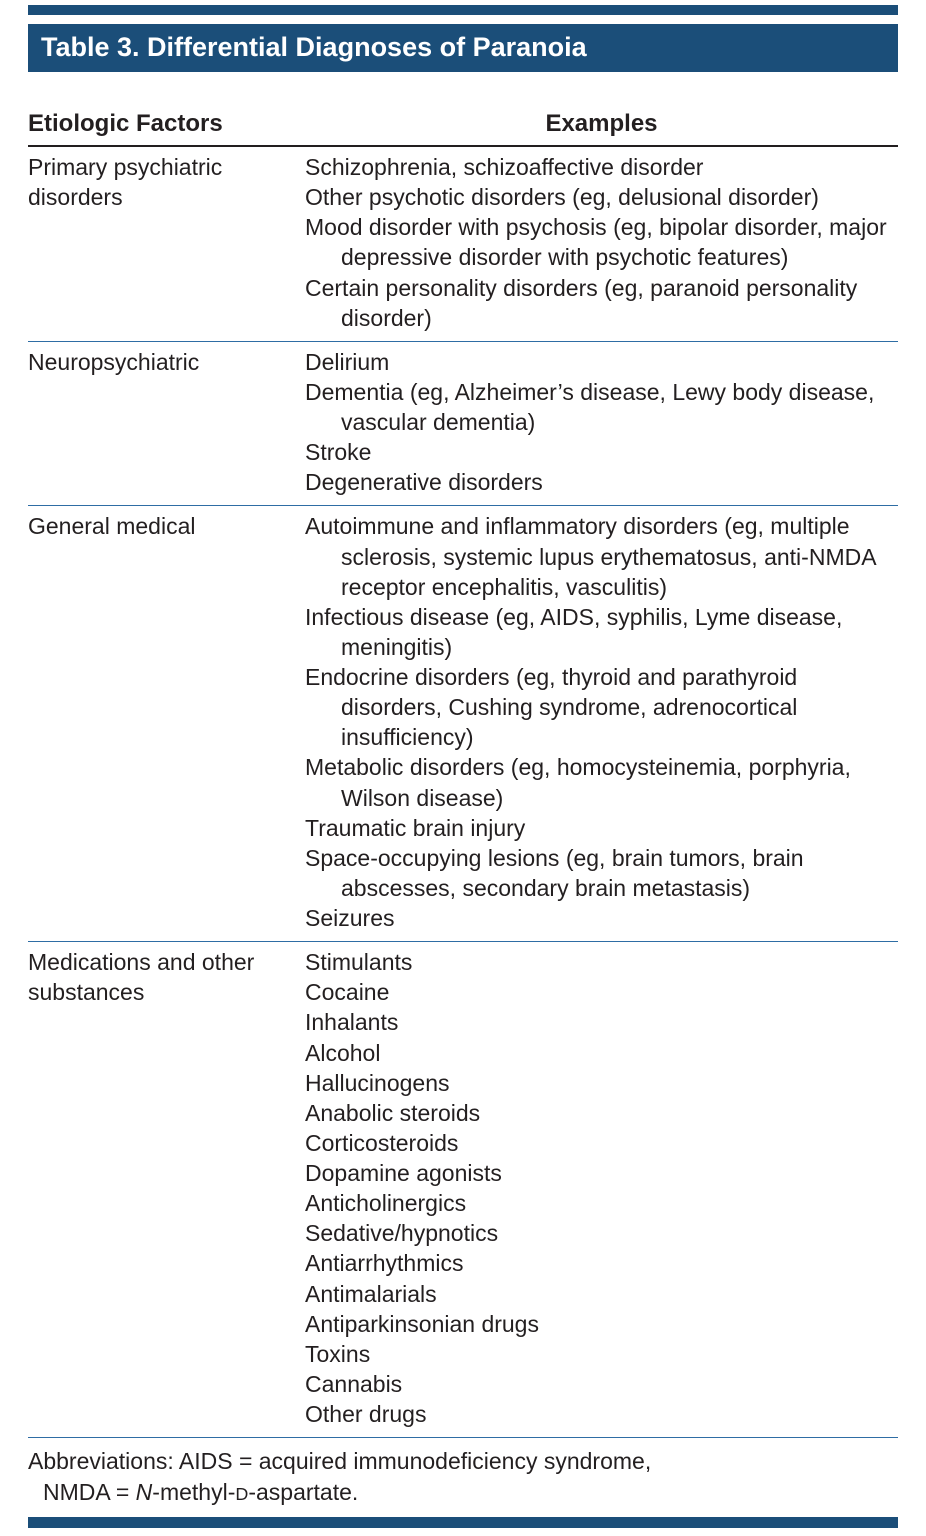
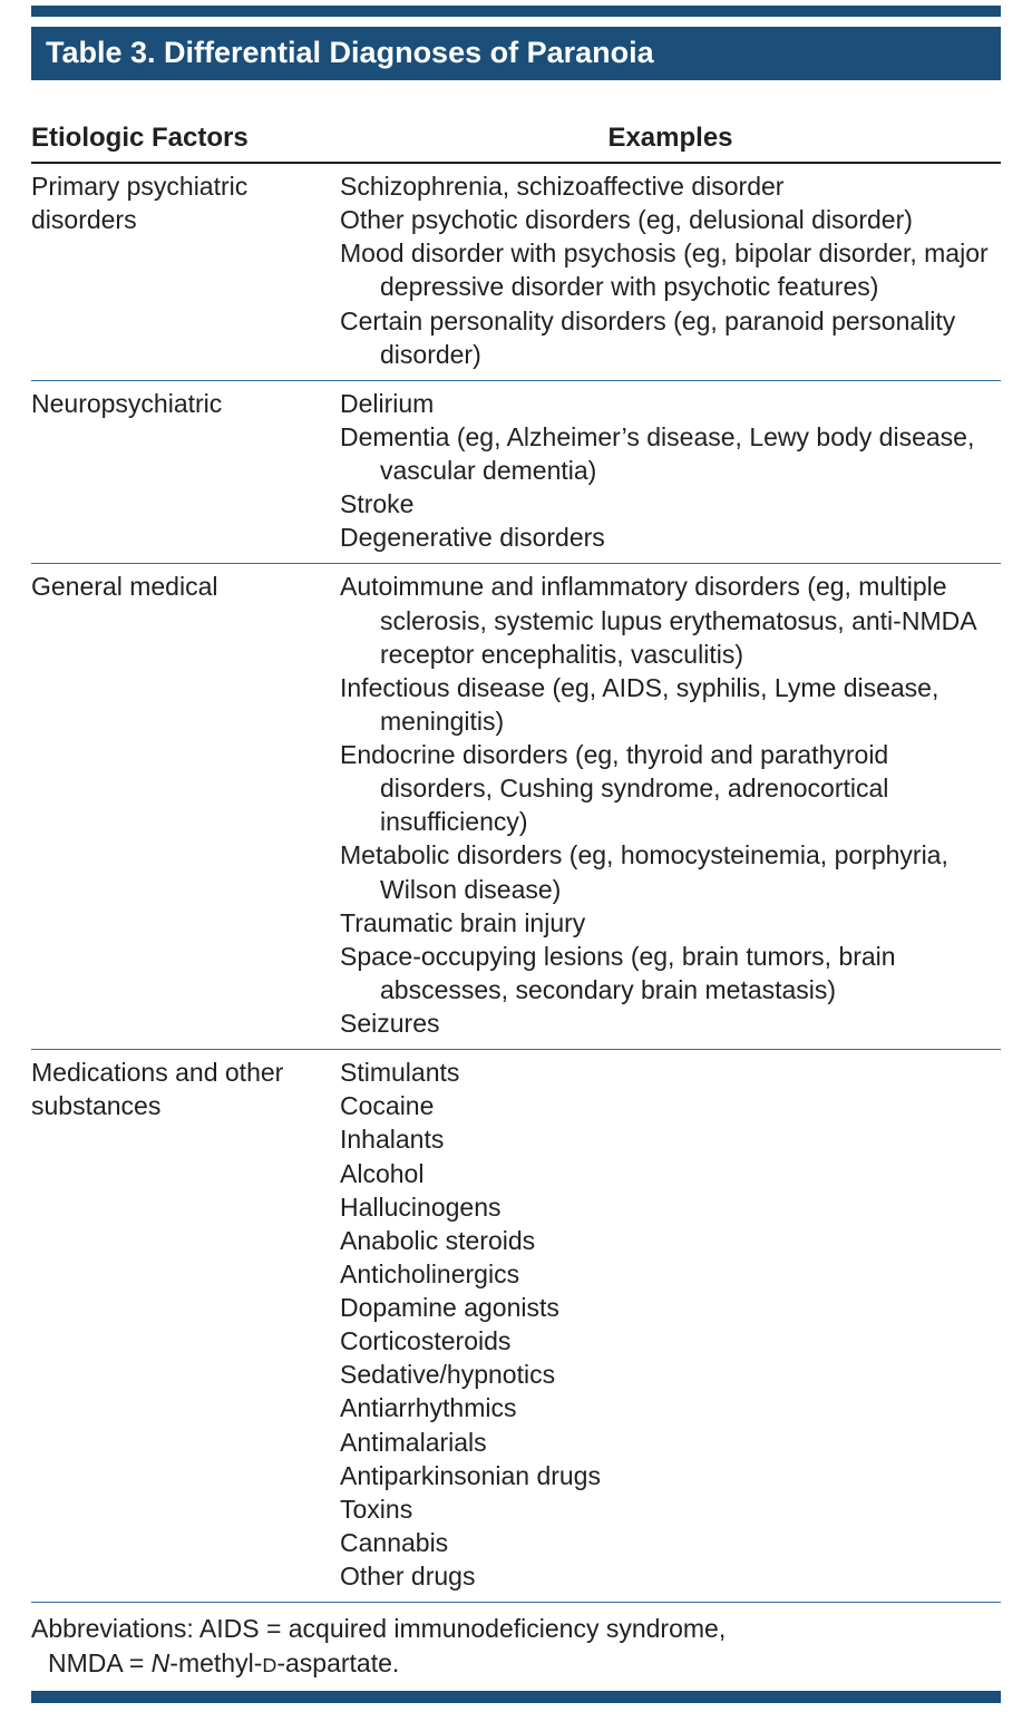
  Table 3. Differential Diagnoses of Paranoia
  Etiologic Factors
  Examples
  Primary psychiatric disorders
  Schizophrenia, schizoaffective disorder
  Other psychotic disorders (eg, delusional disorder)
  Mood disorder with psychosis (eg, bipolar disorder, major depressive disorder with psychotic features)
  Certain personality disorders (eg, paranoid personality disorder)
  Neuropsychiatric
  Delirium
  Dementia (eg, Alzheimer’s disease, Lewy body disease, vascular dementia)
  Stroke
  Degenerative disorders
  General medical
  Autoimmune and inflammatory disorders (eg, multiple sclerosis, systemic lupus erythematosus, anti-NMDA receptor encephalitis, vasculitis)
  Infectious disease (eg, AIDS, syphilis, Lyme disease, meningitis)
  Endocrine disorders (eg, thyroid and parathyroid disorders, Cushing syndrome, adrenocortical insufficiency)
  Metabolic disorders (eg, homocysteinemia, porphyria, Wilson disease)
  Traumatic brain injury
  Space-occupying lesions (eg, brain tumors, brain abscesses, secondary brain metastasis)
  Seizures
  Medications and other substances
  Stimulants
  Cocaine
  Inhalants
  Alcohol
  Hallucinogens
  Anabolic steroids
- Corticosteroids
+ Anticholinergics
  Dopamine agonists
- Anticholinergics
+ Corticosteroids
  Sedative/hypnotics
  Antiarrhythmics
  Antimalarials
  Antiparkinsonian drugs
  Toxins
  Cannabis
  Other drugs
  Abbreviations: AIDS = acquired immunodeficiency syndrome,
  NMDA = N-methyl-D-aspartate.
